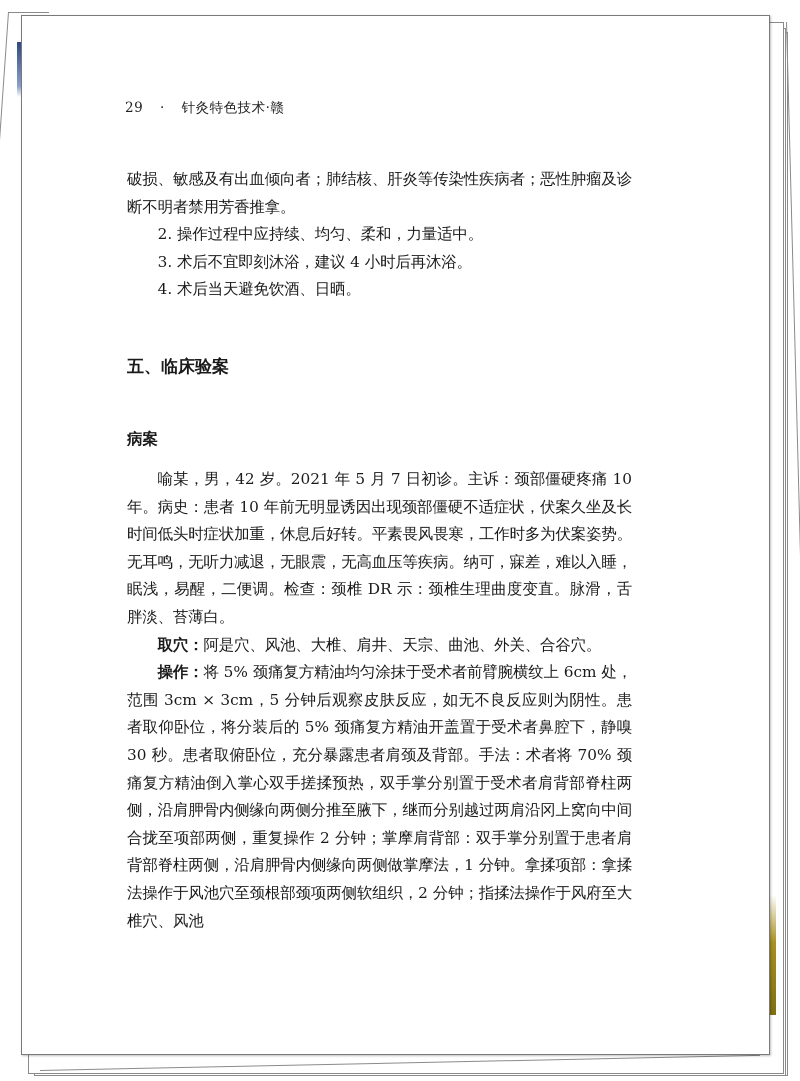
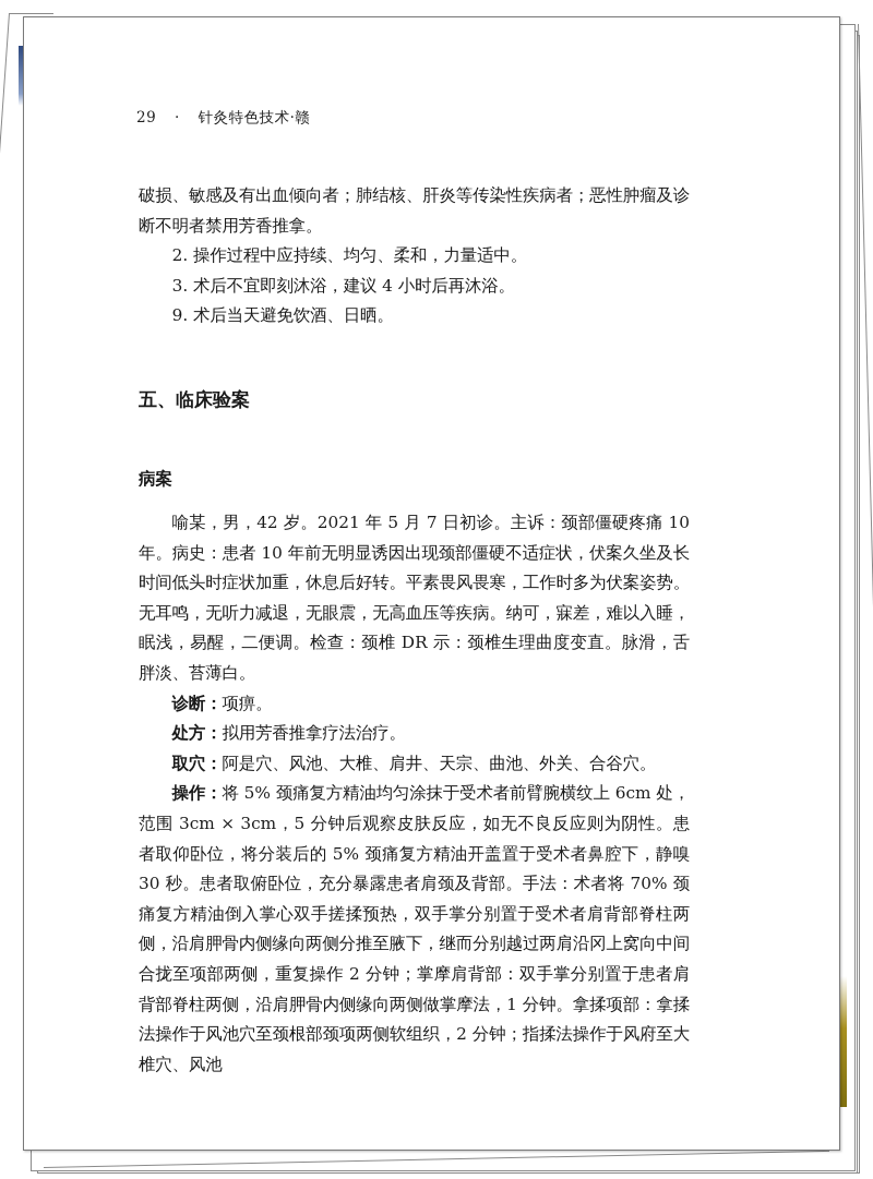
  29 · 针灸特色技术·赣
  破损、敏感及有出血倾向者；肺结核、肝炎等传染性疾病者；恶性肿瘤及诊断不明者禁用芳香推拿。
  2. 操作过程中应持续、均匀、柔和，力量适中。
  3. 术后不宜即刻沐浴，建议 4 小时后再沐浴。
- 4. 术后当天避免饮酒、日晒。
+ 9. 术后当天避免饮酒、日晒。
  五、临床验案
  病案
  喻某，男，42 岁。2021 年 5 月 7 日初诊。主诉：颈部僵硬疼痛 10 年。病史：患者 10 年前无明显诱因出现颈部僵硬不适症状，伏案久坐及长时间低头时症状加重，休息后好转。平素畏风畏寒，工作时多为伏案姿势。无耳鸣，无听力减退，无眼震，无高血压等疾病。纳可，寐差，难以入睡，眠浅，易醒，二便调。检查：颈椎 DR 示：颈椎生理曲度变直。脉滑，舌胖淡、苔薄白。
+ 诊断：项痹。
+ 处方：拟用芳香推拿疗法治疗。
  取穴：阿是穴、风池、大椎、肩井、天宗、曲池、外关、合谷穴。
  操作：将 5% 颈痛复方精油均匀涂抹于受术者前臂腕横纹上 6cm 处，范围 3cm × 3cm，5 分钟后观察皮肤反应，如无不良反应则为阴性。患者取仰卧位，将分装后的 5% 颈痛复方精油开盖置于受术者鼻腔下，静嗅 30 秒。患者取俯卧位，充分暴露患者肩颈及背部。手法：术者将 70% 颈痛复方精油倒入掌心双手搓揉预热，双手掌分别置于受术者肩背部脊柱两侧，沿肩胛骨内侧缘向两侧分推至腋下，继而分别越过两肩沿冈上窝向中间合拢至项部两侧，重复操作 2 分钟；掌摩肩背部：双手掌分别置于患者肩背部脊柱两侧，沿肩胛骨内侧缘向两侧做掌摩法，1 分钟。拿揉项部：拿揉法操作于风池穴至颈根部颈项两侧软组织，2 分钟；指揉法操作于风府至大椎穴、风池
